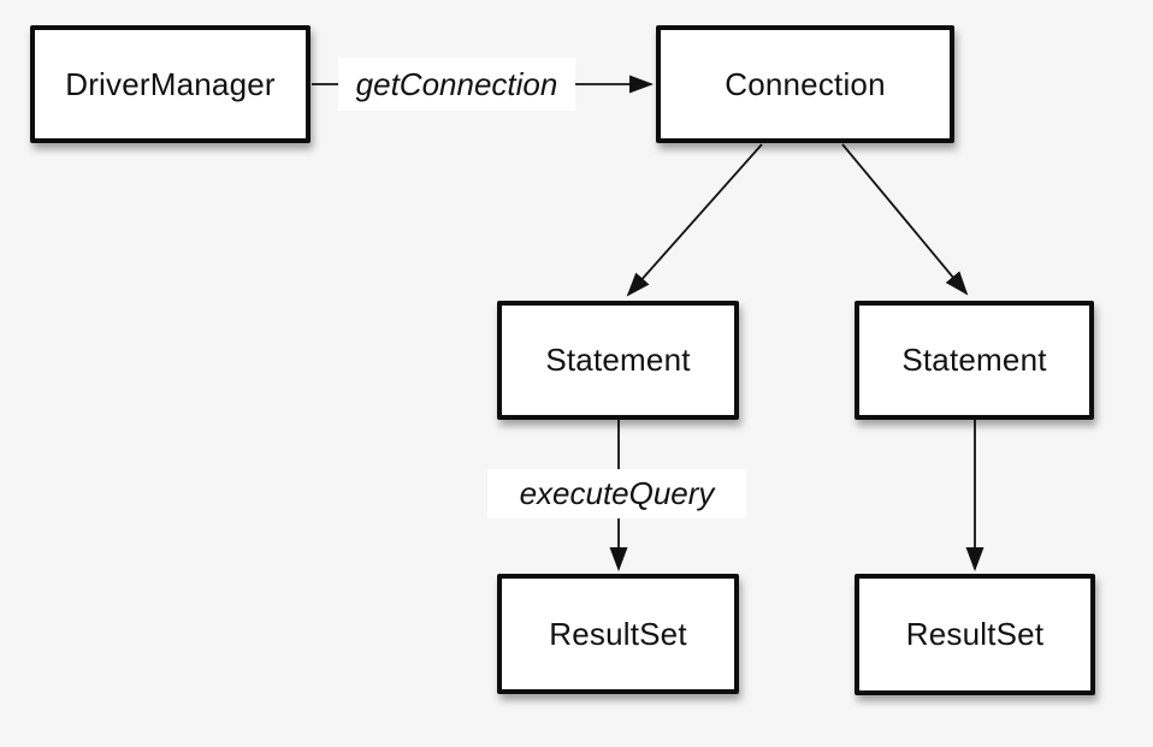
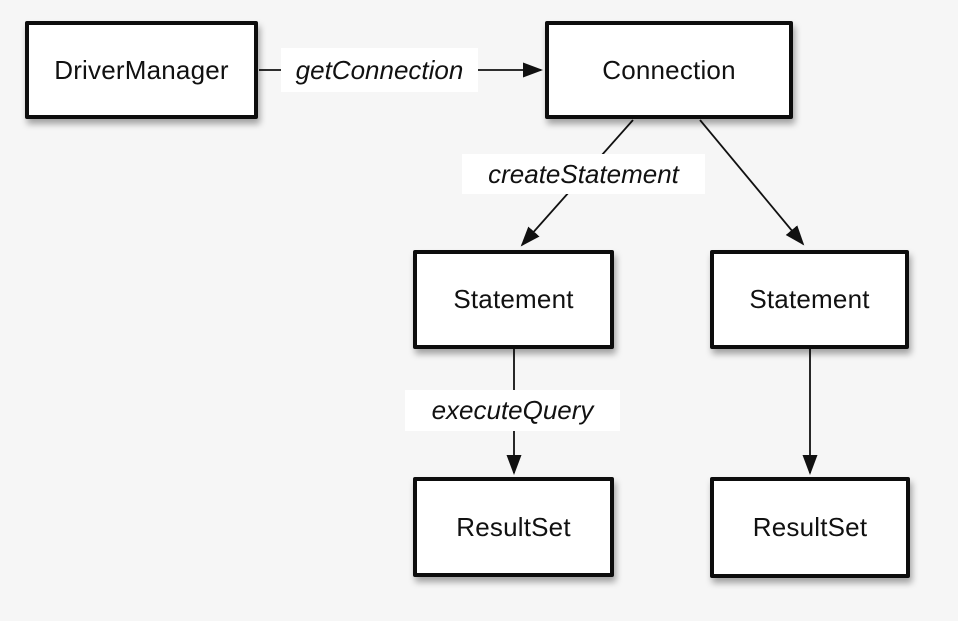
  DriverManager
  Connection
  Statement
  Statement
  ResultSet
  ResultSet
  getConnection
+ createStatement
  executeQuery
